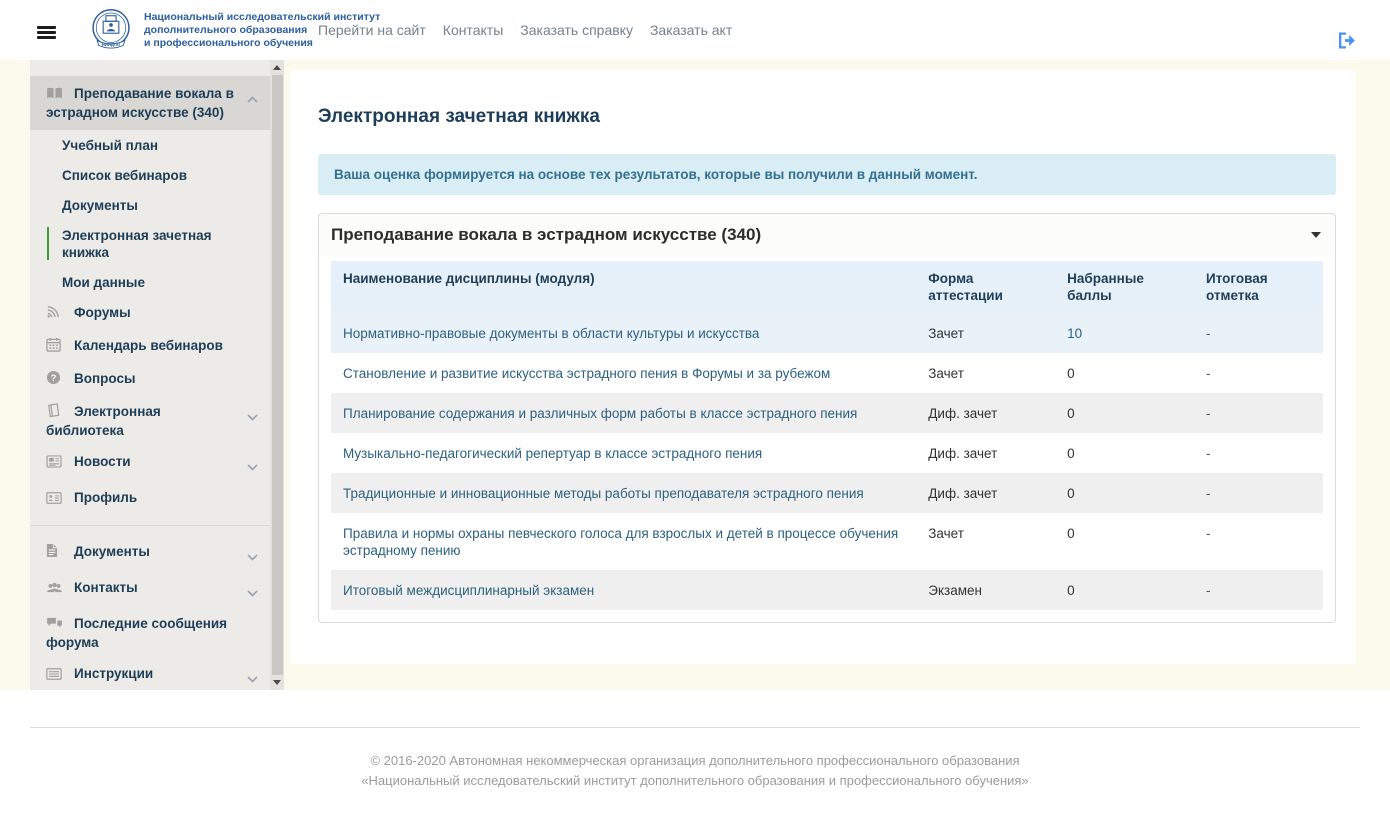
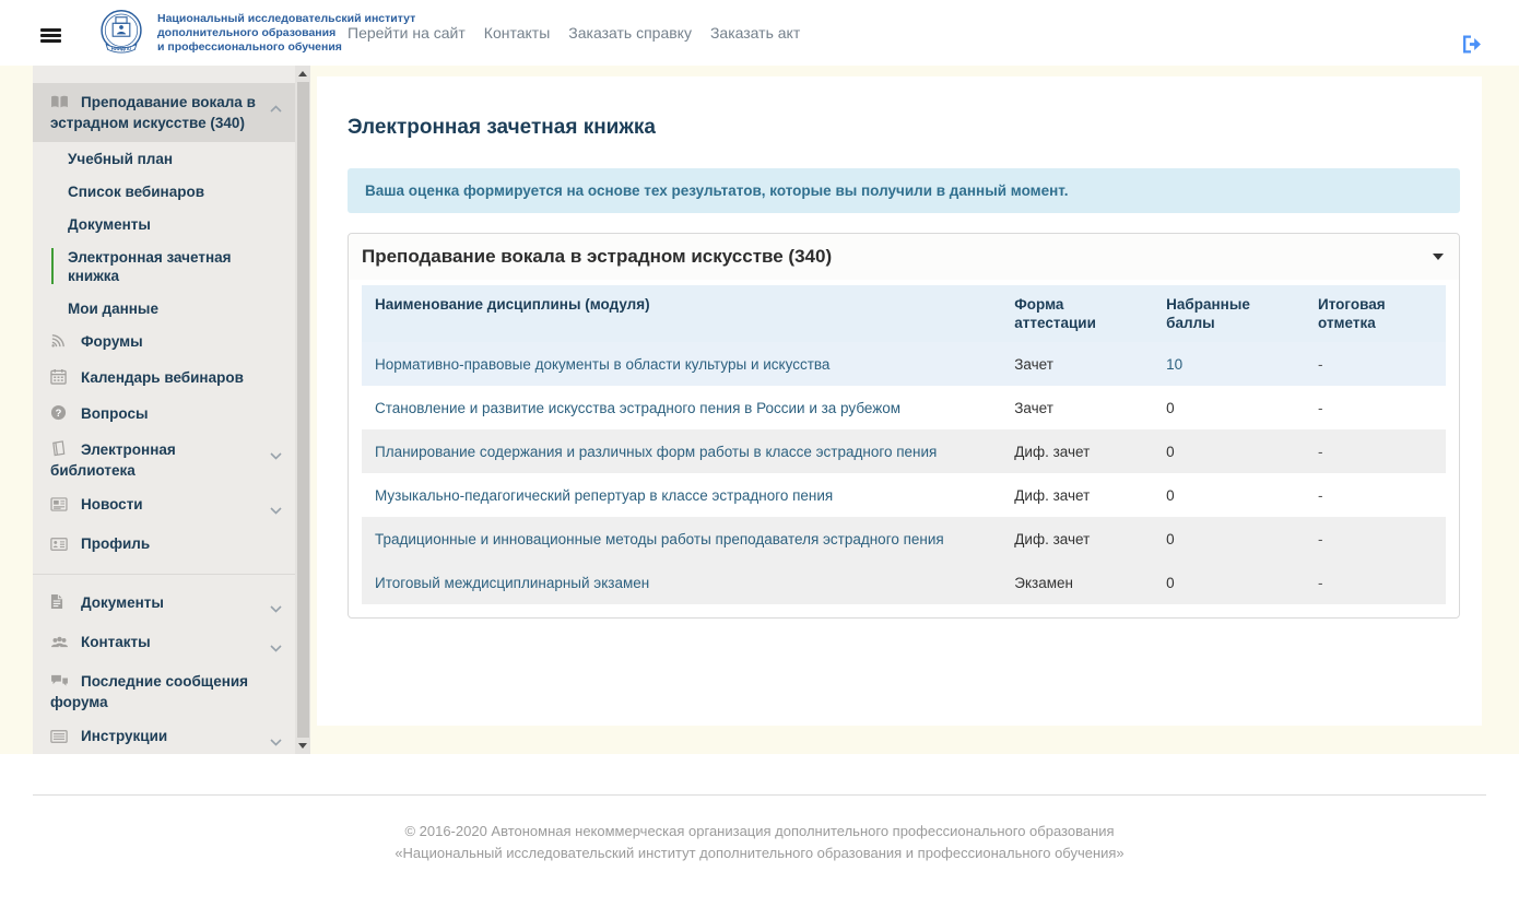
  Национальный исследовательский институт
  дополнительного образования
  и профессионального обучения
  Перейти на сайт
  Контакты
  Заказать справку
  Заказать акт
  Преподавание вокала в эстрадном искусстве (340)
  Учебный план
  Список вебинаров
  Документы
  Электронная зачетная книжка
  Мои данные
  Форумы
  Календарь вебинаров
  ?
  Вопросы
  Электронная библиотека
  Новости
  Профиль
  Документы
  Контакты
  Последние сообщения форума
  Инструкции
  Электронная зачетная книжка
  Ваша оценка формируется на основе тех результатов, которые вы получили в данный момент.
  Преподавание вокала в эстрадном искусстве (340)
  Наименование дисциплины (модуля)	Форма аттестации	Набранные баллы	Итоговая отметка
  Нормативно-правовые документы в области культуры и искусства	Зачет	10	-
- Становление и развитие искусства эстрадного пения в Форумы и за рубежом	Зачет	0	-
+ Становление и развитие искусства эстрадного пения в России и за рубежом	Зачет	0	-
  Планирование содержания и различных форм работы в классе эстрадного пения	Диф. зачет	0	-
  Музыкально-педагогический репертуар в классе эстрадного пения	Диф. зачет	0	-
  Традиционные и инновационные методы работы преподавателя эстрадного пения	Диф. зачет	0	-
- Правила и нормы охраны певческого голоса для взрослых и детей в процессе обучения эстрадному пению	Зачет	0	-
  Итоговый междисциплинарный экзамен	Экзамен	0	-
  © 2016-2020 Автономная некоммерческая организация дополнительного профессионального образования
  «Национальный исследовательский институт дополнительного образования и профессионального обучения»
